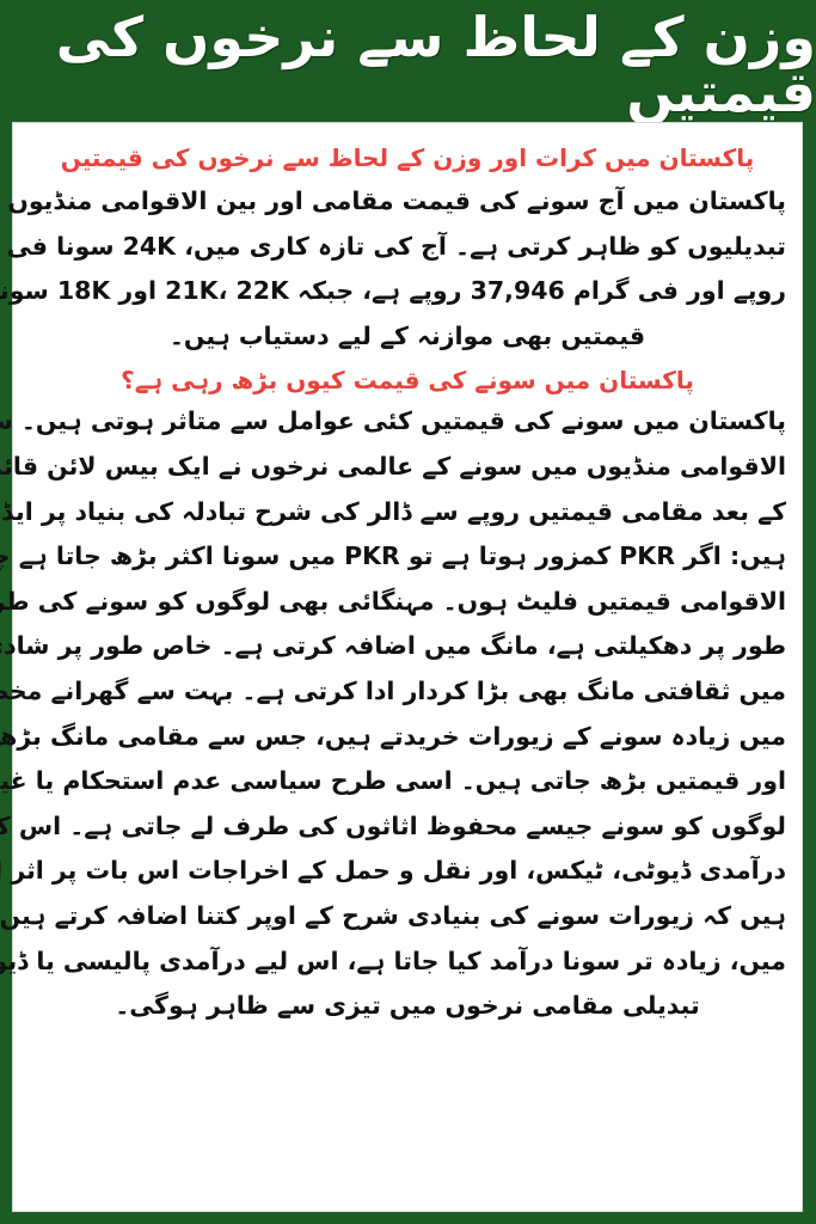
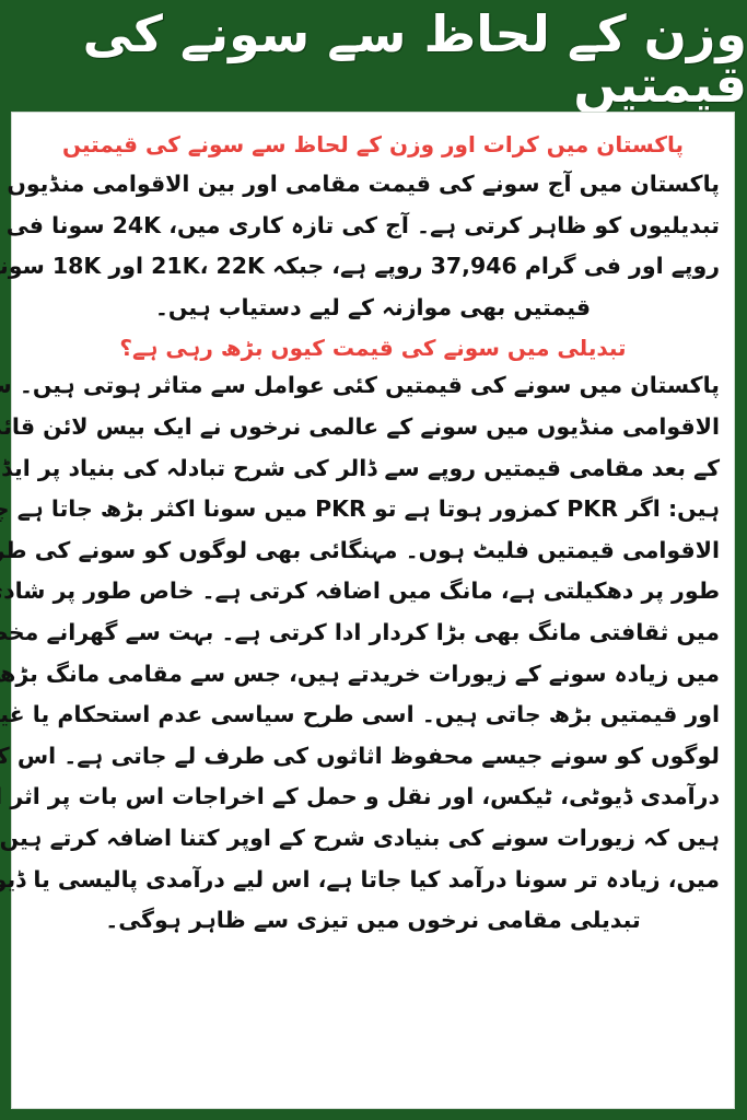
- وزن کے لحاظ سے نرخوں کی قیمتیں
+ وزن کے لحاظ سے سونے کی قیمتیں
- پاکستان میں کرات اور وزن کے لحاظ سے نرخوں کی قیمتیں
+ پاکستان میں کرات اور وزن کے لحاظ سے سونے کی قیمتیں
  پاکستان میں آج سونے کی قیمت مقامی اور بین الاقوامی منڈیوں
  تبدیلیوں کو ظاہر کرتی ہے۔ آج کی تازہ کاری میں، 24K سونا فی
  روپے اور فی گرام 37,946 روپے ہے، جبکہ 21K، 22K اور 18K سون
  قیمتیں بھی موازنہ کے لیے دستیاب ہیں۔
- پاکستان میں سونے کی قیمت کیوں بڑھ رہی ہے؟
+ تبدیلی میں سونے کی قیمت کیوں بڑھ رہی ہے؟
  پاکستان میں سونے کی قیمتیں کئی عوامل سے متاثر ہوتی ہیں۔ س
  الاقوامی منڈیوں میں سونے کے عالمی نرخوں نے ایک بیس لائن قائ
  کے بعد مقامی قیمتیں روپے سے ڈالر کی شرح تبادلہ کی بنیاد پر ایڈ
  ہیں: اگر PKR کمزور ہوتا ہے تو PKR میں سونا اکثر بڑھ جاتا ہے چ
  الاقوامی قیمتیں فلیٹ ہوں۔ مہنگائی بھی لوگوں کو سونے کی ط
  طور پر دھکیلتی ہے، مانگ میں اضافہ کرتی ہے۔ خاص طور پر شاد
  میں ثقافتی مانگ بھی بڑا کردار ادا کرتی ہے۔ بہت سے گھرانے مخ
  میں زیادہ سونے کے زیورات خریدتے ہیں، جس سے مقامی مانگ بڑھ
  اور قیمتیں بڑھ جاتی ہیں۔ اسی طرح سیاسی عدم استحکام یا غی
  لوگوں کو سونے جیسے محفوظ اثاثوں کی طرف لے جاتی ہے۔ اس ک
  درآمدی ڈیوٹی، ٹیکس، اور نقل و حمل کے اخراجات اس بات پر اثر
  ہیں کہ زیورات سونے کی بنیادی شرح کے اوپر کتنا اضافہ کرتے ہیں
  میں، زیادہ تر سونا درآمد کیا جاتا ہے، اس لیے درآمدی پالیسی یا ڈیو
  تبدیلی مقامی نرخوں میں تیزی سے ظاہر ہوگی۔
